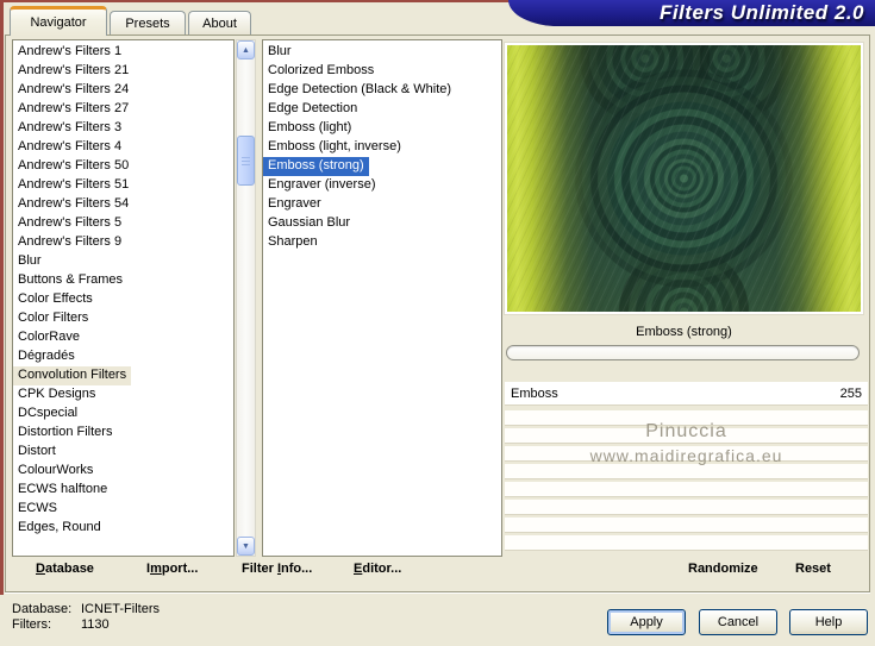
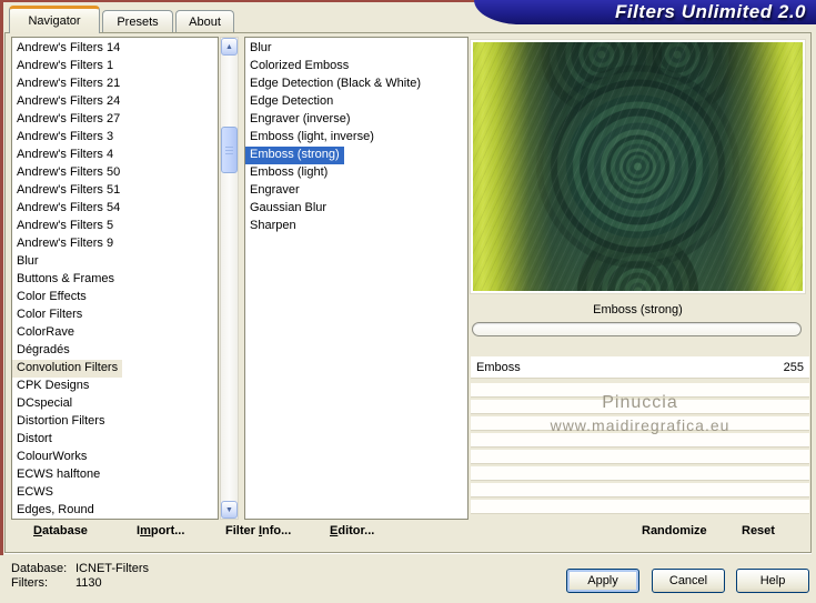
  Filters Unlimited 2.0
  Navigator
  Presets
  About
+ Andrew's Filters 14
  Andrew's Filters 1
  Andrew's Filters 21
  Andrew's Filters 24
  Andrew's Filters 27
  Andrew's Filters 3
  Andrew's Filters 4
  Andrew's Filters 50
  Andrew's Filters 51
  Andrew's Filters 54
  Andrew's Filters 5
  Andrew's Filters 9
  Blur
  Buttons & Frames
  Color Effects
  Color Filters
  ColorRave
  Dégradés
  Convolution Filters
  CPK Designs
  DCspecial
  Distortion Filters
  Distort
  ColourWorks
  ECWS halftone
  ECWS
  Edges, Round
  Blur
  Colorized Emboss
  Edge Detection (Black & White)
  Edge Detection
- Emboss (light)
+ Engraver (inverse)
  Emboss (light, inverse)
  Emboss (strong)
- Engraver (inverse)
+ Emboss (light)
  Engraver
  Gaussian Blur
  Sharpen
  Emboss (strong)
  Emboss
  255
  Pinuccia
  www.maidiregrafica.eu
  Database
  Import...
  Filter Info...
  Editor...
  Randomize
  Reset
  Database:
  ICNET-Filters
  Filters:
  1130
  Apply
  Cancel
  Help
